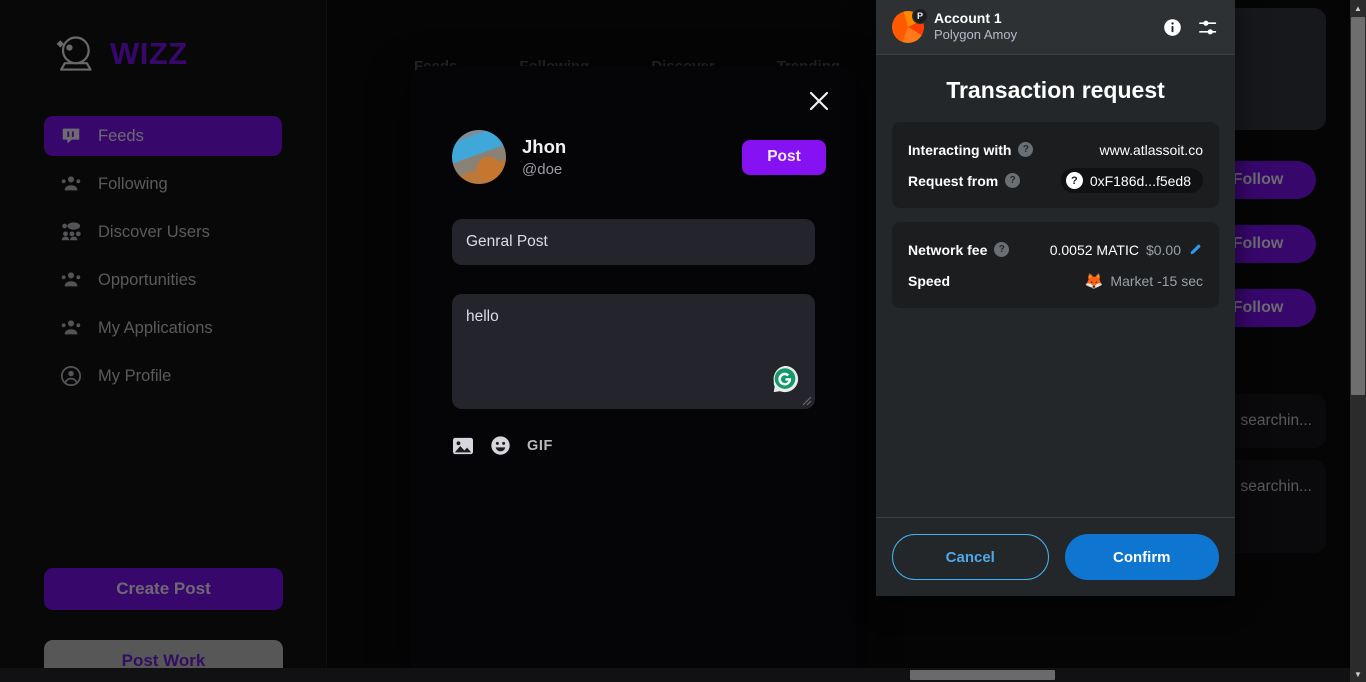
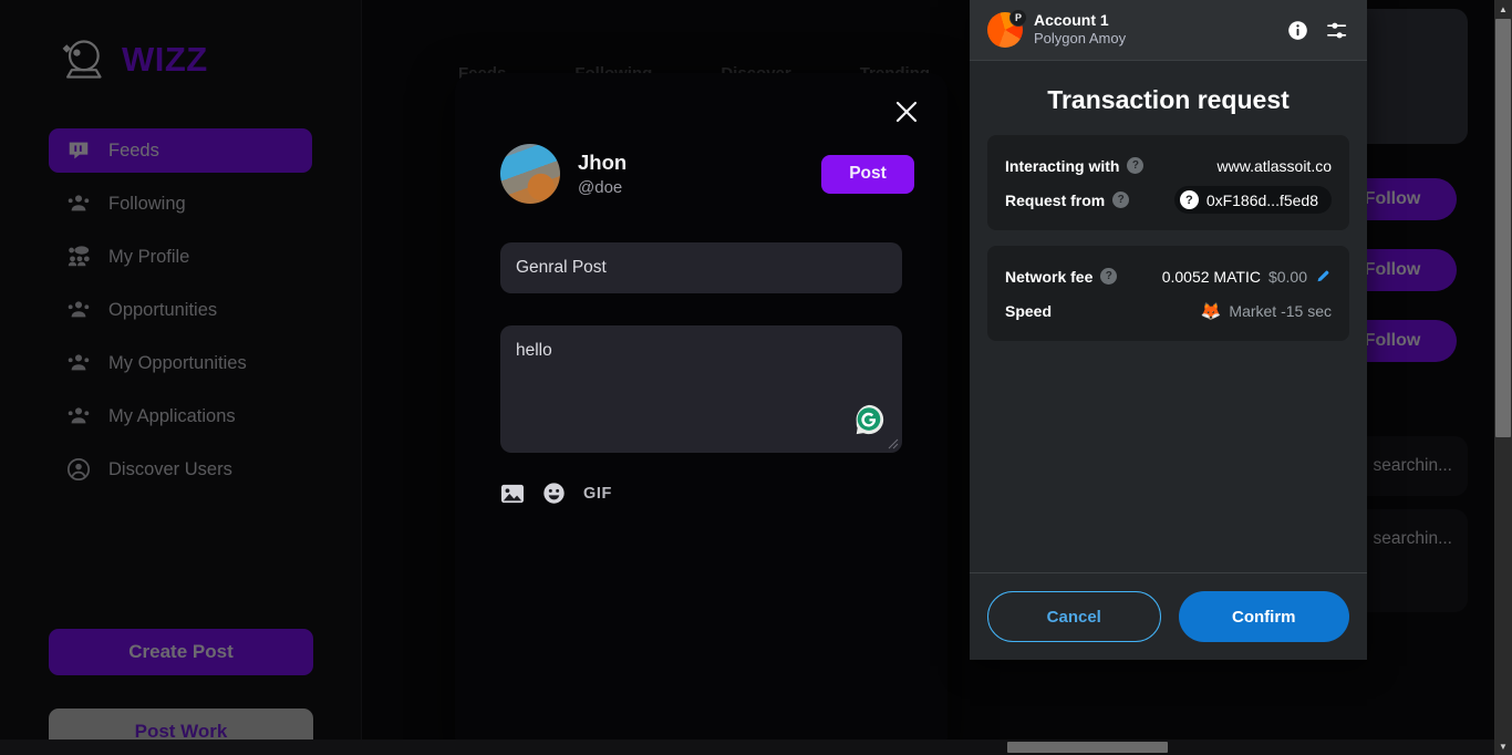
  WIZZ
  Feeds
  Following
- Discover Users
+ My Profile
  Opportunities
+ My Opportunities
  My Applications
- My Profile
+ Discover Users
  Create Post
  Post Work
  Follow
  Follow
  Follow
  searchin...
  searchin...
  Jhon
  @doe
  Post
  Genral Post
  hello
  GIF
  P
  Account 1
  Polygon Amoy
  Transaction request
  Interacting with
  ?
  www.atlassoit.co
  Request from
  ?
  ?
  0xF186d...f5ed8
  Network fee
  ?
  0.0052 MATIC
  $0.00
  Speed
  🦊
  Market -15 sec
  Cancel
  Confirm
  ▲
  ▼
